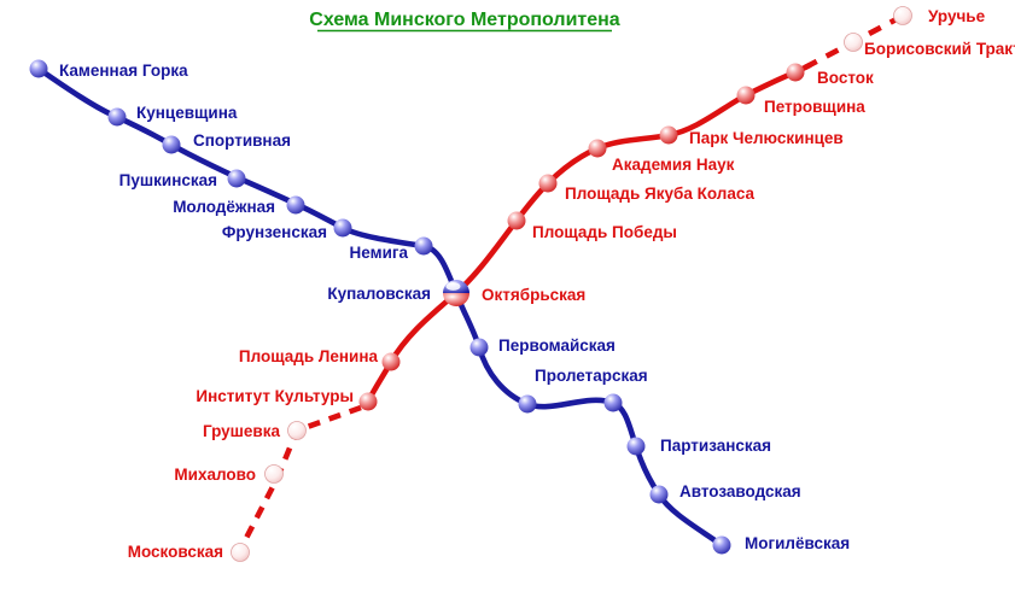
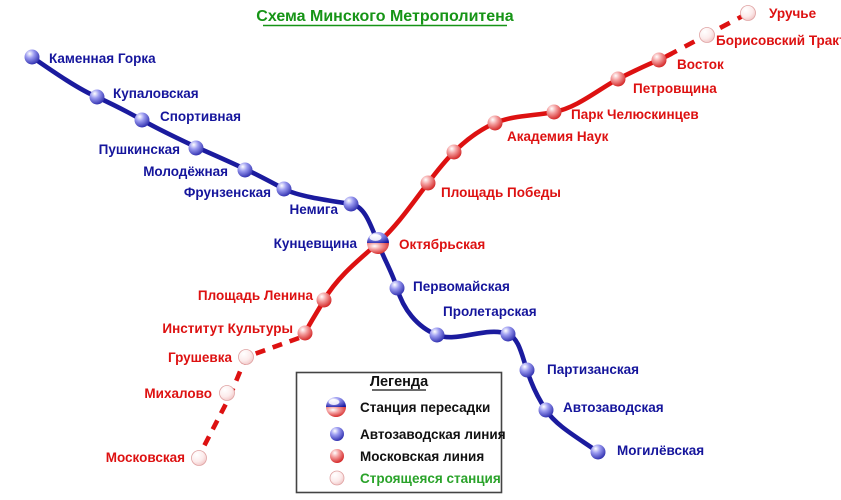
  Схема Минского Метрополитена
  Каменная Горка
- Кунцевщина
+ Купаловская
  Спортивная
  Пушкинская
  Молодёжная
  Фрунзенская
  Немига
- Купаловская
+ Кунцевщина
  Первомайская
  Пролетарская
  Партизанская
  Автозаводская
  Могилёвская
  Московская
  Михалово
  Грушевка
  Институт Культуры
  Площадь Ленина
  Октябрьская
  Площадь Победы
- Площадь Якуба Коласа
  Академия Наук
  Парк Челюскинцев
  Петровщина
  Восток
  Борисовский Трак
  Уручье
+ Легенда
+ Станция пересадки
+ Автозаводская линия
+ Московская линия
+ Строящеяся станция
